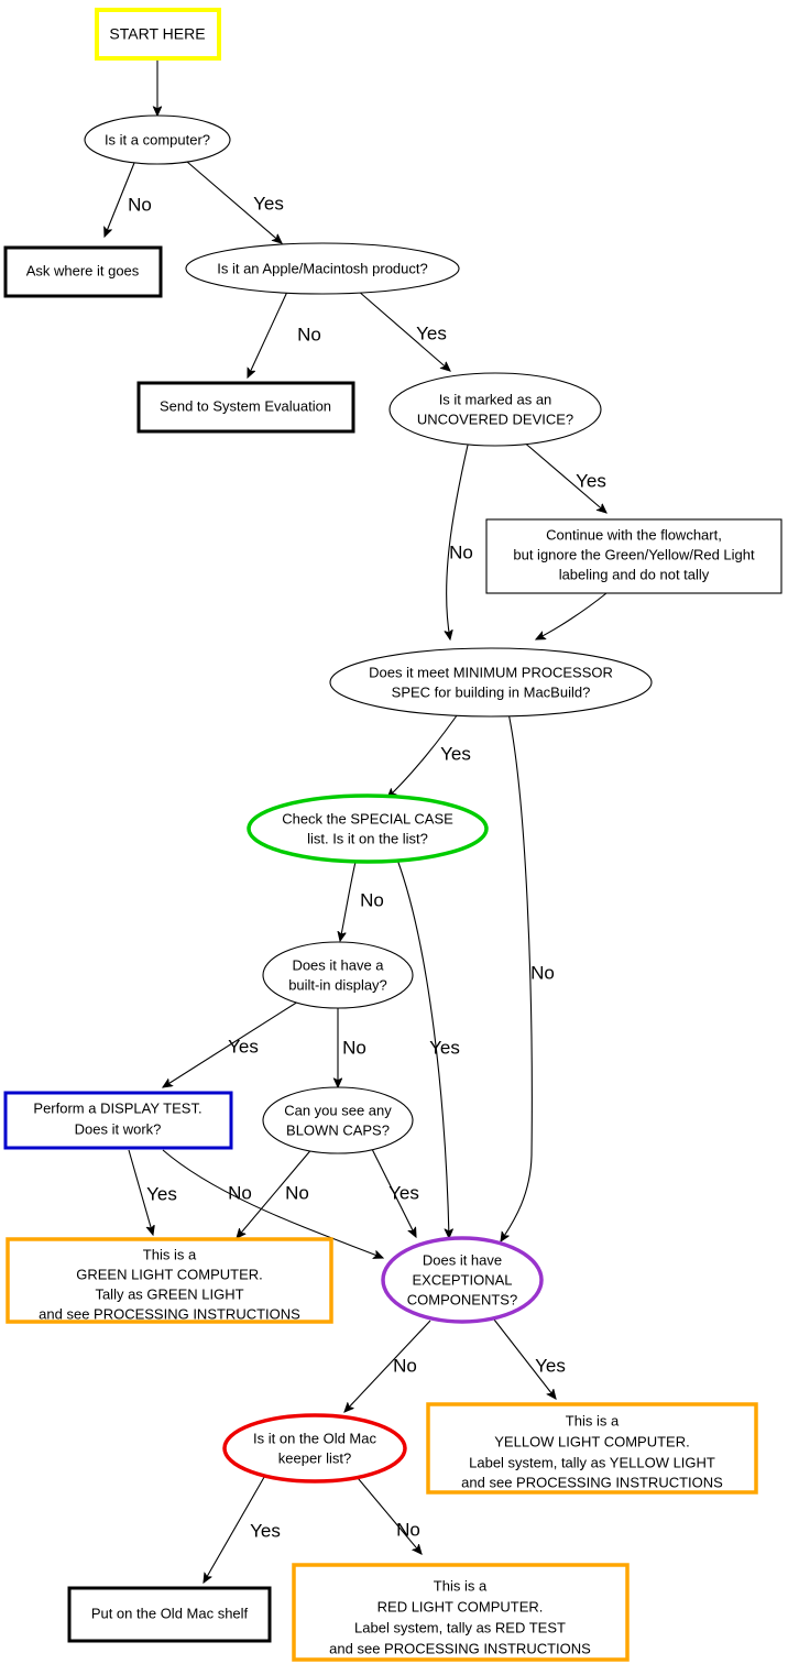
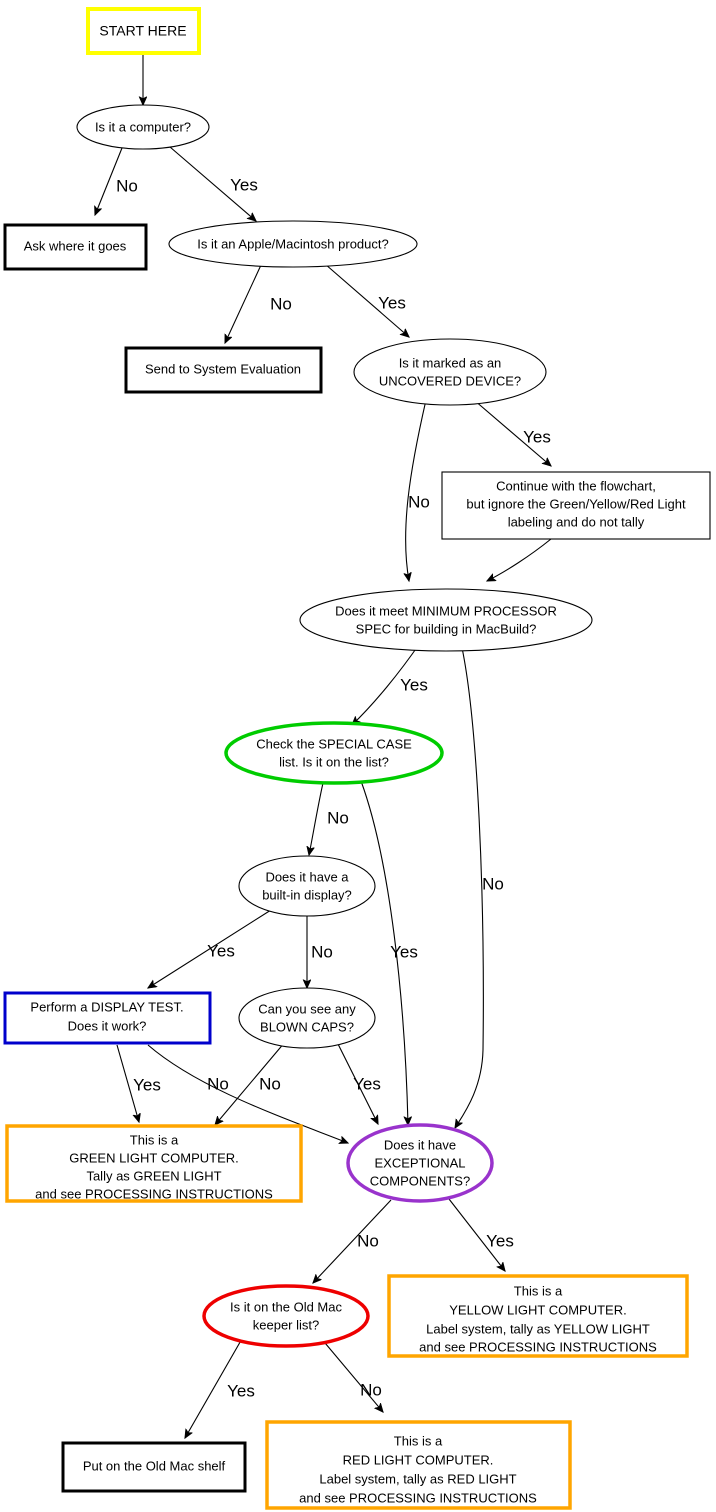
  No
  Yes
  No
  Yes
  Yes
  No
  Yes
  No
  No
  Yes
  Yes
  No
  Yes
  No
  No
  Yes
  No
  Yes
  Yes
  No
  START HERE
  Is it a computer?
  Ask where it goes
  Is it an Apple/Macintosh product?
  Send to System Evaluation
  Is it marked as an
  UNCOVERED DEVICE?
  Continue with the flowchart,
  but ignore the Green/Yellow/Red Light
  labeling and do not tally
  Does it meet MINIMUM PROCESSOR
  SPEC for building in MacBuild?
  Check the SPECIAL CASE
  list. Is it on the list?
  Does it have a
  built-in display?
  Perform a DISPLAY TEST.
  Does it work?
  Can you see any
  BLOWN CAPS?
  This is a
  GREEN LIGHT COMPUTER.
  Tally as GREEN LIGHT
  and see PROCESSING INSTRUCTIONS
  Does it have
  EXCEPTIONAL
  COMPONENTS?
  This is a
  YELLOW LIGHT COMPUTER.
  Label system, tally as YELLOW LIGHT
  and see PROCESSING INSTRUCTIONS
  Is it on the Old Mac
  keeper list?
  Put on the Old Mac shelf
  This is a
  RED LIGHT COMPUTER.
- Label system, tally as RED TEST
+ Label system, tally as RED LIGHT
  and see PROCESSING INSTRUCTIONS
